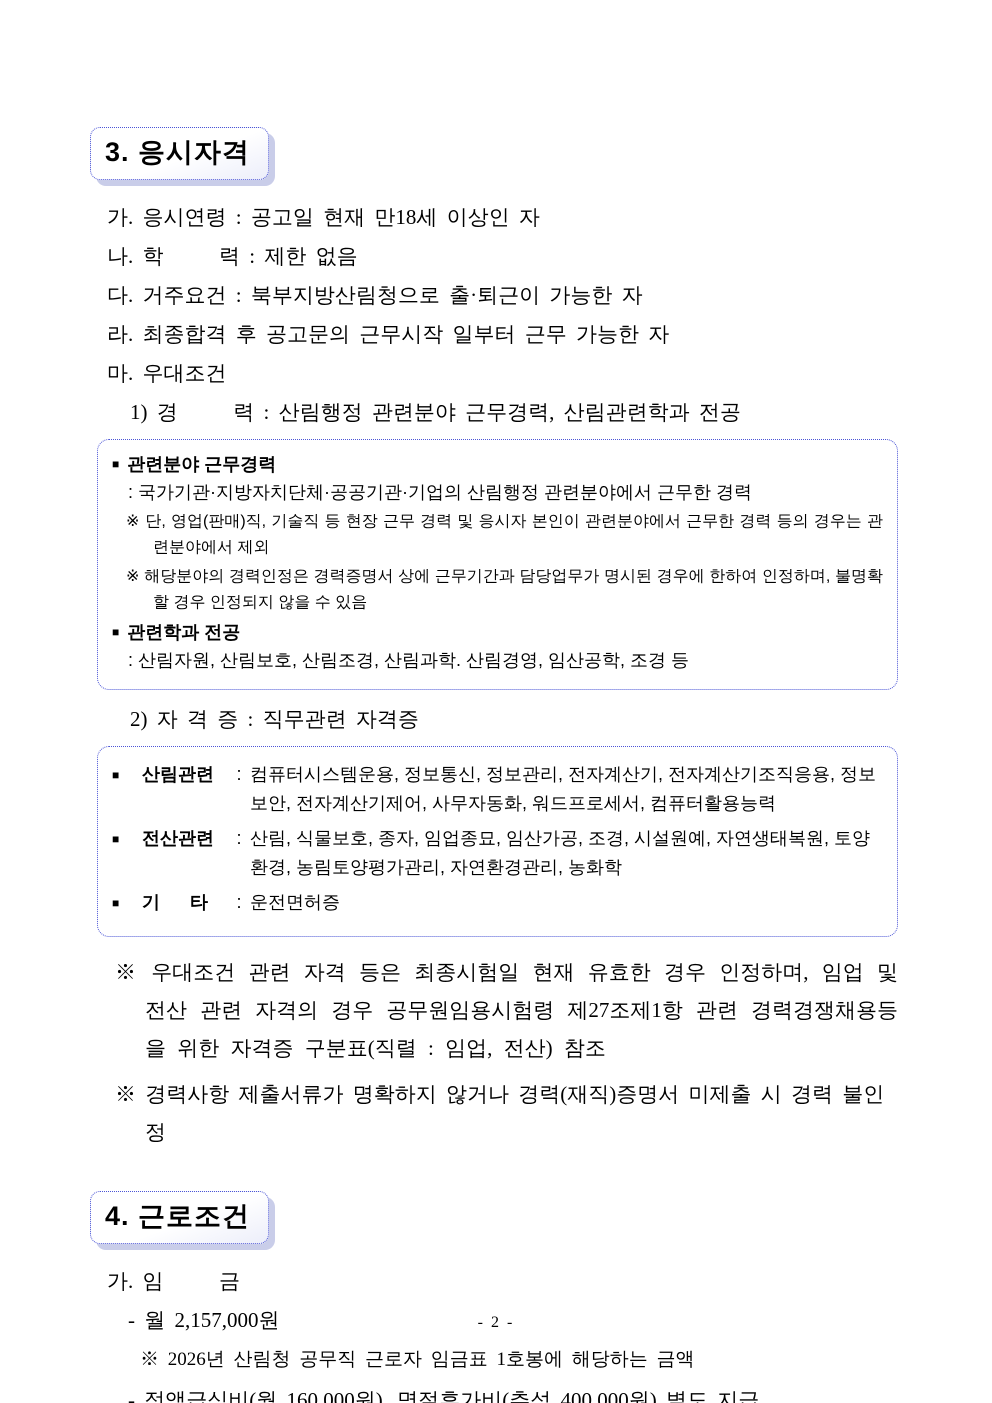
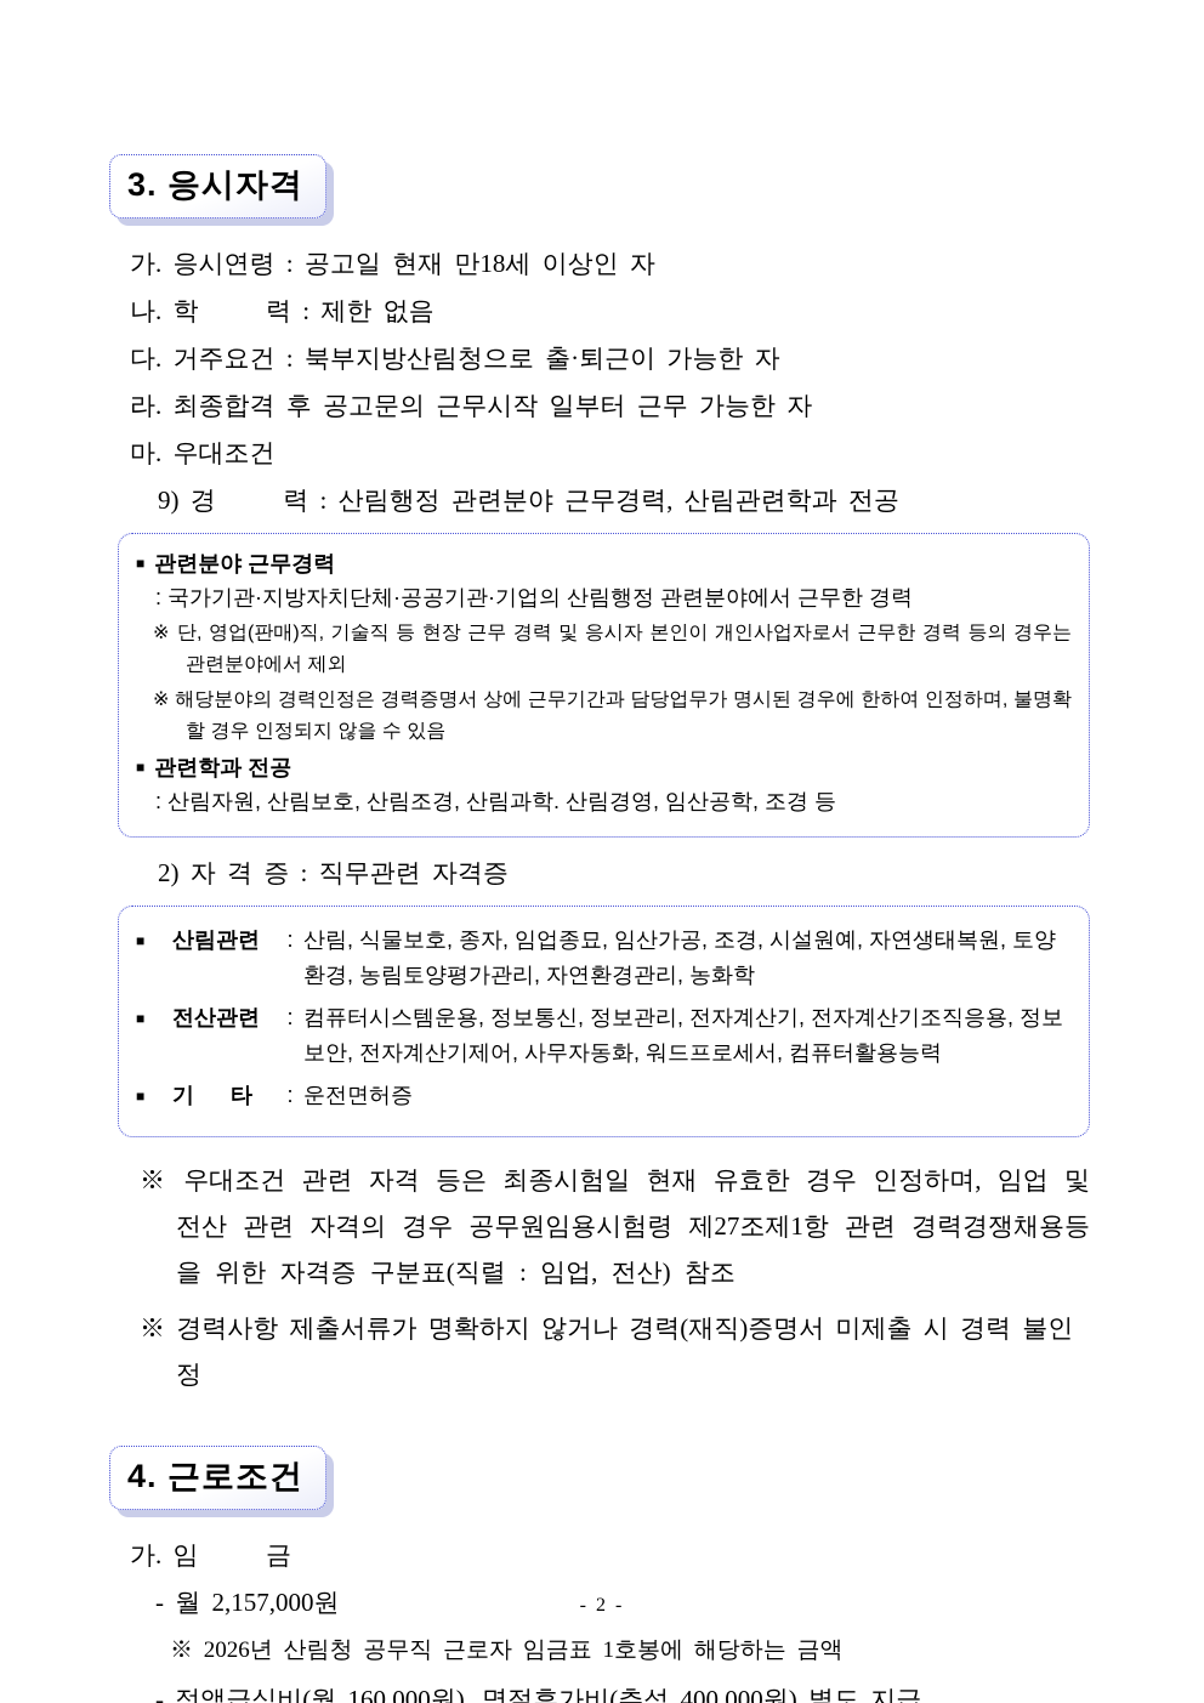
  3. 응시자격
  가. 응시연령 : 공고일 현재 만18세 이상인 자
  나. 학 력 : 제한 없음
  다. 거주요건 : 북부지방산림청으로 출·퇴근이 가능한 자
  라. 최종합격 후 공고문의 근무시작 일부터 근무 가능한 자
  마. 우대조건
- 1) 경 력 : 산림행정 관련분야 근무경력, 산림관련학과 전공
+ 9) 경 력 : 산림행정 관련분야 근무경력, 산림관련학과 전공
  ■ 관련분야 근무경력
  : 국가기관·지방자치단체·공공기관·기업의 산림행정 관련분야에서 근무한 경력
- ※ 단, 영업(판매)직, 기술직 등 현장 근무 경력 및 응시자 본인이 관련분야에서 근무한 경력 등의 경우는 관련분야에서 제외
+ ※ 단, 영업(판매)직, 기술직 등 현장 근무 경력 및 응시자 본인이 개인사업자로서 근무한 경력 등의 경우는 관련분야에서 제외
  ※ 해당분야의 경력인정은 경력증명서 상에 근무기간과 담당업무가 명시된 경우에 한하여 인정하며, 불명확할 경우 인정되지 않을 수 있음
  ■ 관련학과 전공
  : 산림자원, 산림보호, 산림조경, 산림과학. 산림경영, 임산공학, 조경 등
  2) 자 격 증 : 직무관련 자격증
  ■
  산림관련
  :
- 컴퓨터시스템운용, 정보통신, 정보관리, 전자계산기, 전자계산기조직응용, 정보보안, 전자계산기제어, 사무자동화, 워드프로세서, 컴퓨터활용능력
+ 산림, 식물보호, 종자, 임업종묘, 임산가공, 조경, 시설원예, 자연생태복원, 토양환경, 농림토양평가관리, 자연환경관리, 농화학
  ■
  전산관련
  :
- 산림, 식물보호, 종자, 임업종묘, 임산가공, 조경, 시설원예, 자연생태복원, 토양환경, 농림토양평가관리, 자연환경관리, 농화학
+ 컴퓨터시스템운용, 정보통신, 정보관리, 전자계산기, 전자계산기조직응용, 정보보안, 전자계산기제어, 사무자동화, 워드프로세서, 컴퓨터활용능력
  ■
  기 타
  :
  운전면허증
  ※ 우대조건 관련 자격 등은 최종시험일 현재 유효한 경우 인정하며, 임업 및 전산 관련 자격의 경우 공무원임용시험령 제27조제1항 관련 경력경쟁채용등을 위한 자격증 구분표(직렬 : 임업, 전산) 참조
  ※ 경력사항 제출서류가 명확하지 않거나 경력(재직)증명서 미제출 시 경력 불인정
  4. 근로조건
  가. 임 금
  - 월 2,157,000원
  ※ 2026년 산림청 공무직 근로자 임금표 1호봉에 해당하는 금액
  - 정액급식비(월 160,000원), 명절휴가비(추석 400,000원) 별도 지급
  - 2 -
